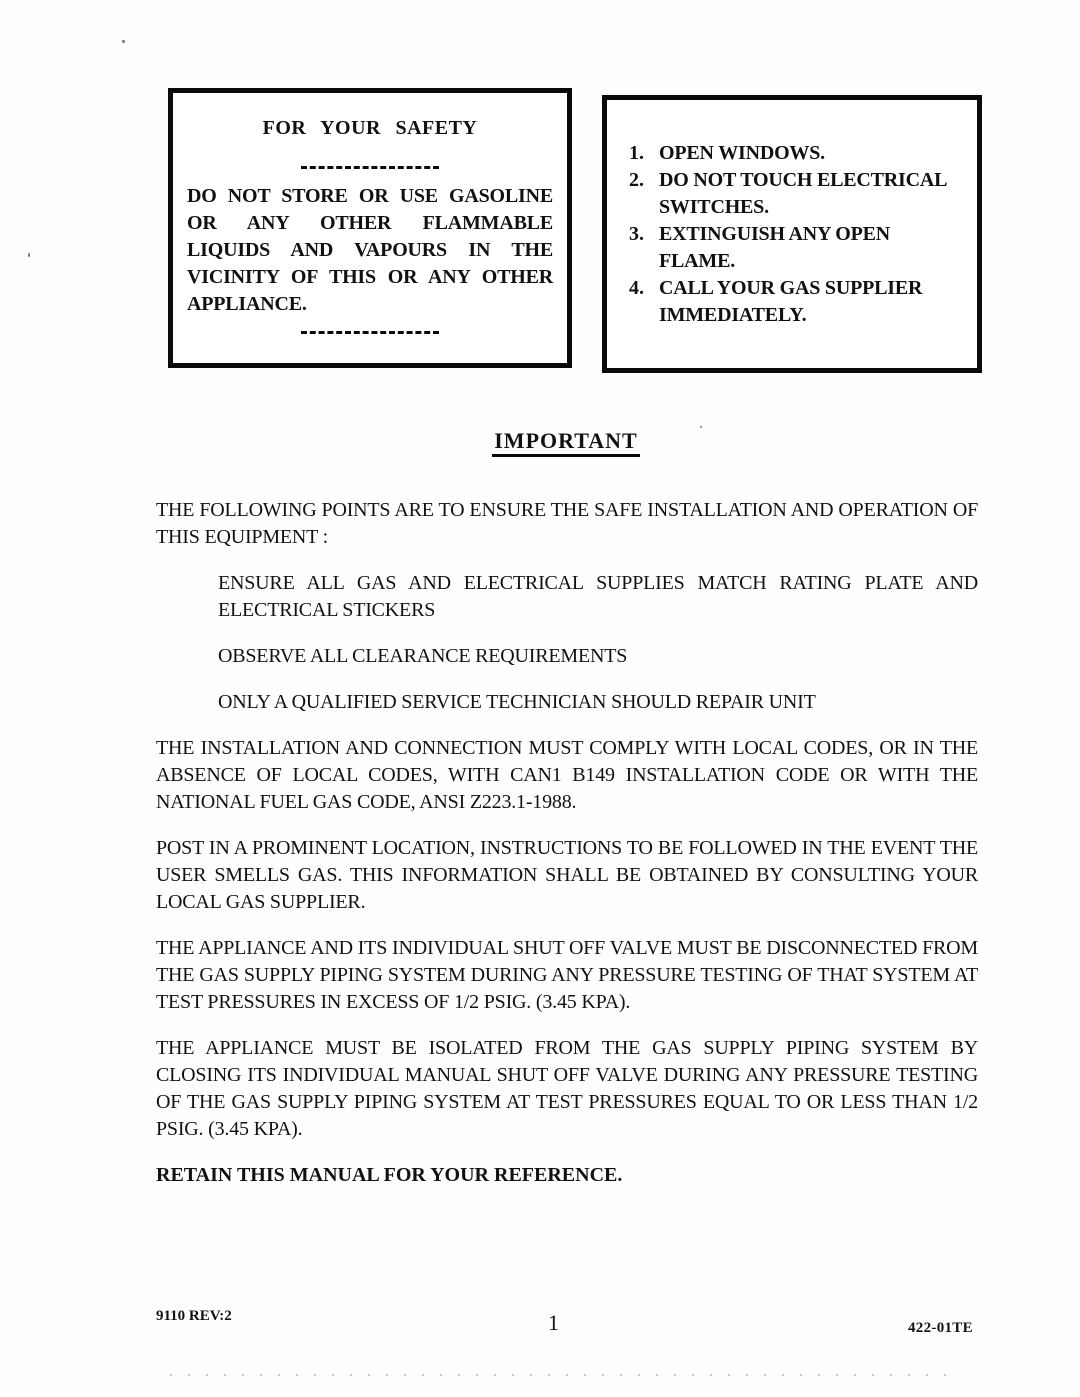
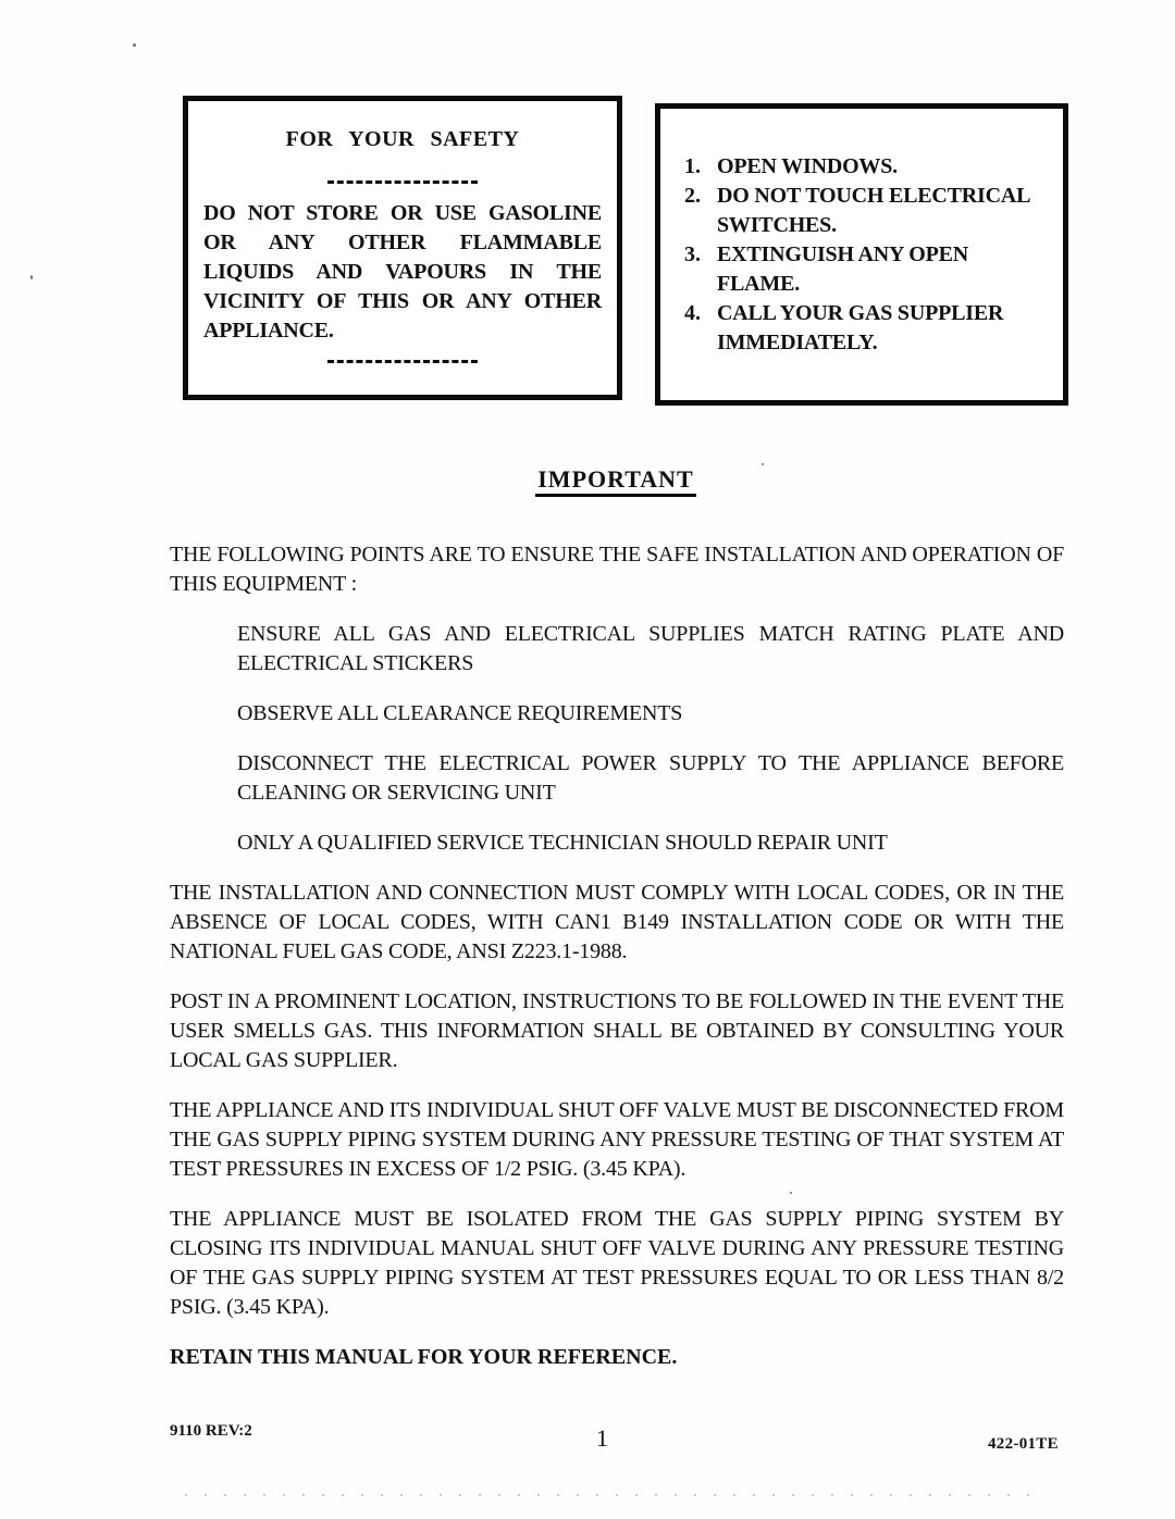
  FOR YOUR SAFETY
  DO NOT STORE OR USE GASOLINE OR ANY OTHER FLAMMABLE LIQUIDS AND VAPOURS IN THE VICINITY OF THIS OR ANY OTHER APPLIANCE.
  1.
  OPEN WINDOWS.
  2.
  DO NOT TOUCH ELECTRICAL SWITCHES.
  3.
  EXTINGUISH ANY OPEN FLAME.
  4.
  CALL YOUR GAS SUPPLIER IMMEDIATELY.
  IMPORTANT
  THE FOLLOWING POINTS ARE TO ENSURE THE SAFE INSTALLATION AND OPERATION OF THIS EQUIPMENT :
  ENSURE ALL GAS AND ELECTRICAL SUPPLIES MATCH RATING PLATE AND ELECTRICAL STICKERS
  OBSERVE ALL CLEARANCE REQUIREMENTS
+ DISCONNECT THE ELECTRICAL POWER SUPPLY TO THE APPLIANCE BEFORE CLEANING OR SERVICING UNIT
  ONLY A QUALIFIED SERVICE TECHNICIAN SHOULD REPAIR UNIT
  THE INSTALLATION AND CONNECTION MUST COMPLY WITH LOCAL CODES, OR IN THE ABSENCE OF LOCAL CODES, WITH CAN1 B149 INSTALLATION CODE OR WITH THE NATIONAL FUEL GAS CODE, ANSI Z223.1-1988.
  POST IN A PROMINENT LOCATION, INSTRUCTIONS TO BE FOLLOWED IN THE EVENT THE USER SMELLS GAS. THIS INFORMATION SHALL BE OBTAINED BY CONSULTING YOUR LOCAL GAS SUPPLIER.
  THE APPLIANCE AND ITS INDIVIDUAL SHUT OFF VALVE MUST BE DISCONNECTED FROM THE GAS SUPPLY PIPING SYSTEM DURING ANY PRESSURE TESTING OF THAT SYSTEM AT TEST PRESSURES IN EXCESS OF 1/2 PSIG. (3.45 KPA).
- THE APPLIANCE MUST BE ISOLATED FROM THE GAS SUPPLY PIPING SYSTEM BY CLOSING ITS INDIVIDUAL MANUAL SHUT OFF VALVE DURING ANY PRESSURE TESTING OF THE GAS SUPPLY PIPING SYSTEM AT TEST PRESSURES EQUAL TO OR LESS THAN 1/2 PSIG. (3.45 KPA).
+ THE APPLIANCE MUST BE ISOLATED FROM THE GAS SUPPLY PIPING SYSTEM BY CLOSING ITS INDIVIDUAL MANUAL SHUT OFF VALVE DURING ANY PRESSURE TESTING OF THE GAS SUPPLY PIPING SYSTEM AT TEST PRESSURES EQUAL TO OR LESS THAN 8/2 PSIG. (3.45 KPA).
  RETAIN THIS MANUAL FOR YOUR REFERENCE.
  9110 REV:2
  1
  422-01TE
